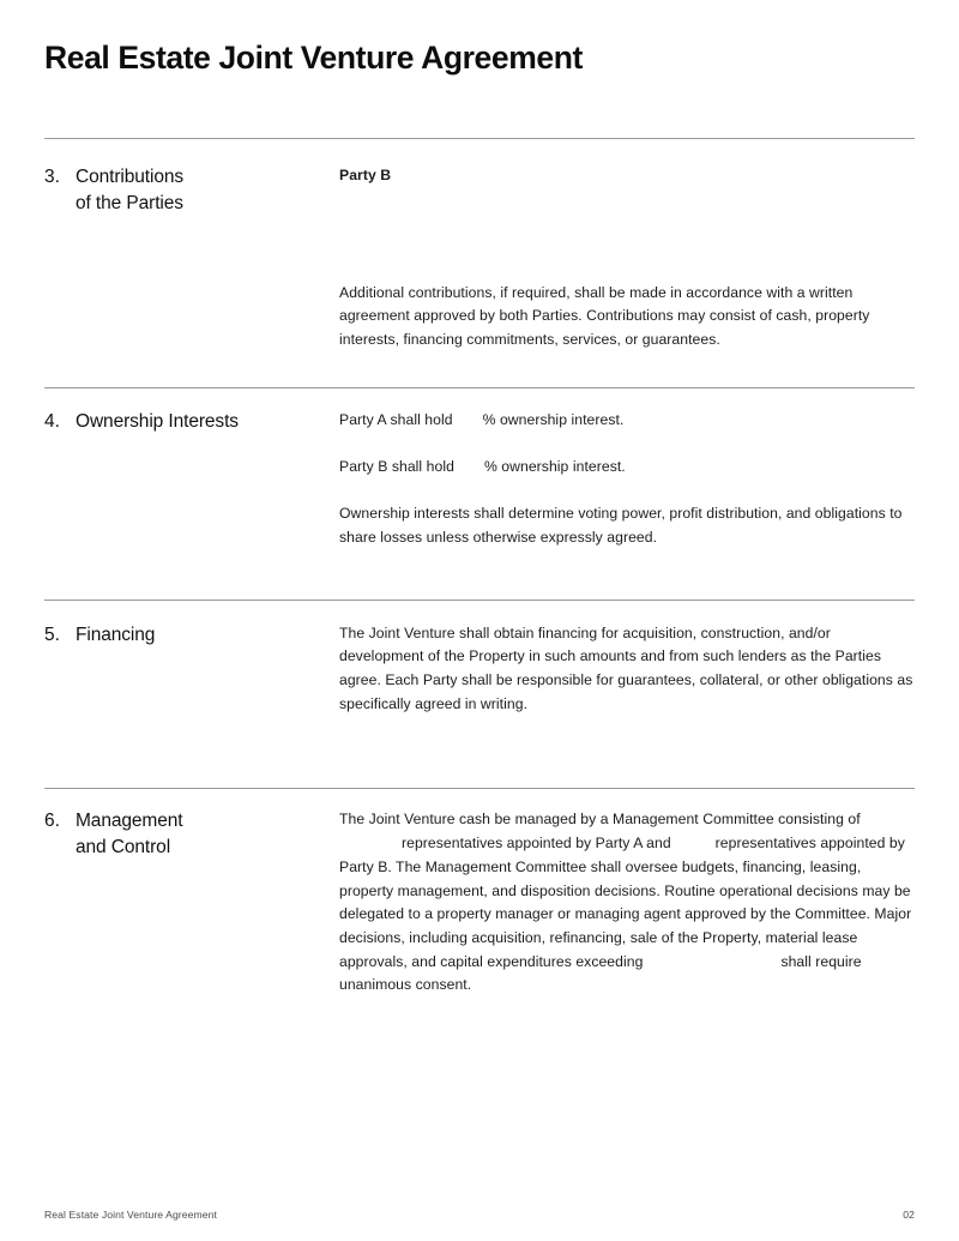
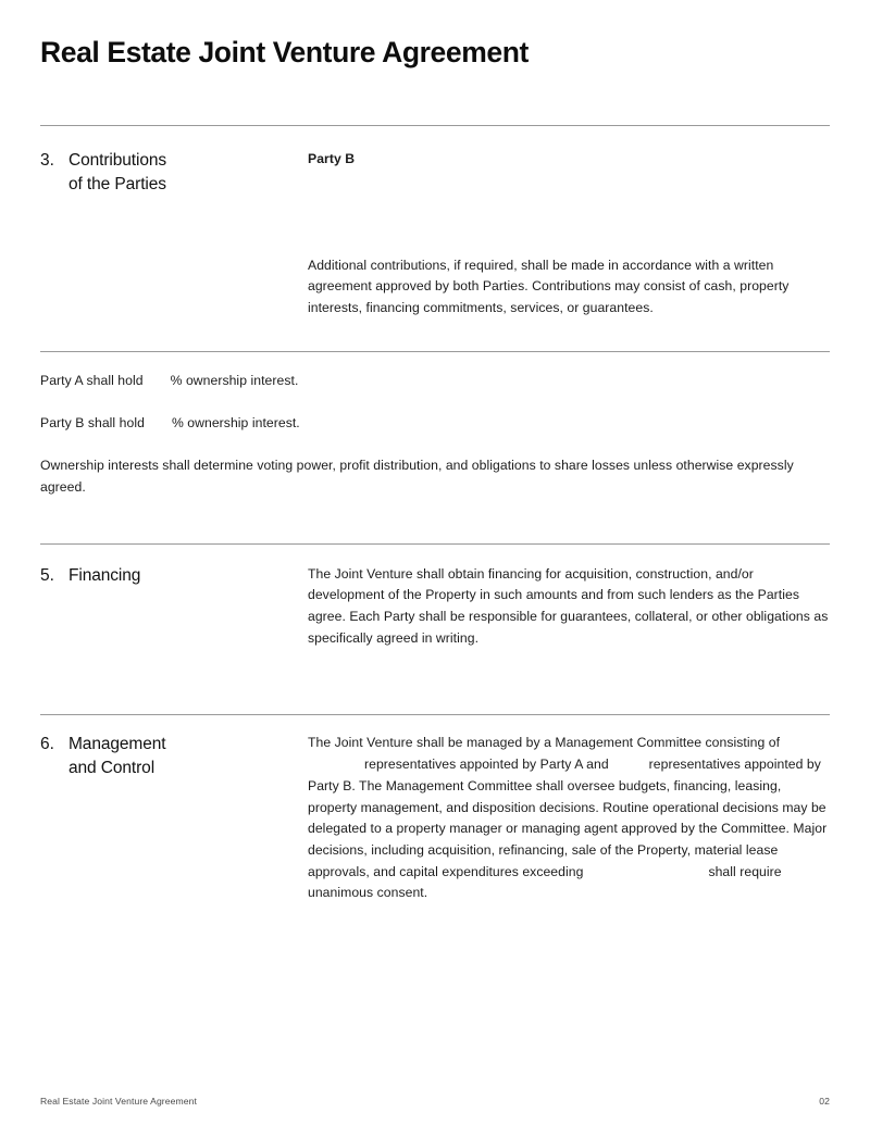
  Real Estate Joint Venture Agreement
  3.
  Contributions
  of the Parties
  Party B
  Additional contributions, if required, shall be made in accordance with a written agreement approved by both Parties. Contributions may consist of cash, property interests, financing commitments, services, or guarantees.
- 4.
- Ownership Interests
  Party A shall hold % ownership interest.
  Party B shall hold % ownership interest.
  Ownership interests shall determine voting power, profit distribution, and obligations to share losses unless otherwise expressly agreed.
  5.
  Financing
  The Joint Venture shall obtain financing for acquisition, construction, and/or development of the Property in such amounts and from such lenders as the Parties agree. Each Party shall be responsible for guarantees, collateral, or other obligations as specifically agreed in writing.
  6.
  Management
  and Control
- The Joint Venture cash be managed by a Management Committee consisting of representatives appointed by Party A and representatives appointed by Party B. The Management Committee shall oversee budgets, financing, leasing, property management, and disposition decisions. Routine operational decisions may be delegated to a property manager or managing agent approved by the Committee. Major decisions, including acquisition, refinancing, sale of the Property, material lease approvals, and capital expenditures exceeding shall require unanimous consent.
+ The Joint Venture shall be managed by a Management Committee consisting of representatives appointed by Party A and representatives appointed by Party B. The Management Committee shall oversee budgets, financing, leasing, property management, and disposition decisions. Routine operational decisions may be delegated to a property manager or managing agent approved by the Committee. Major decisions, including acquisition, refinancing, sale of the Property, material lease approvals, and capital expenditures exceeding shall require unanimous consent.
  Real Estate Joint Venture Agreement
  02
